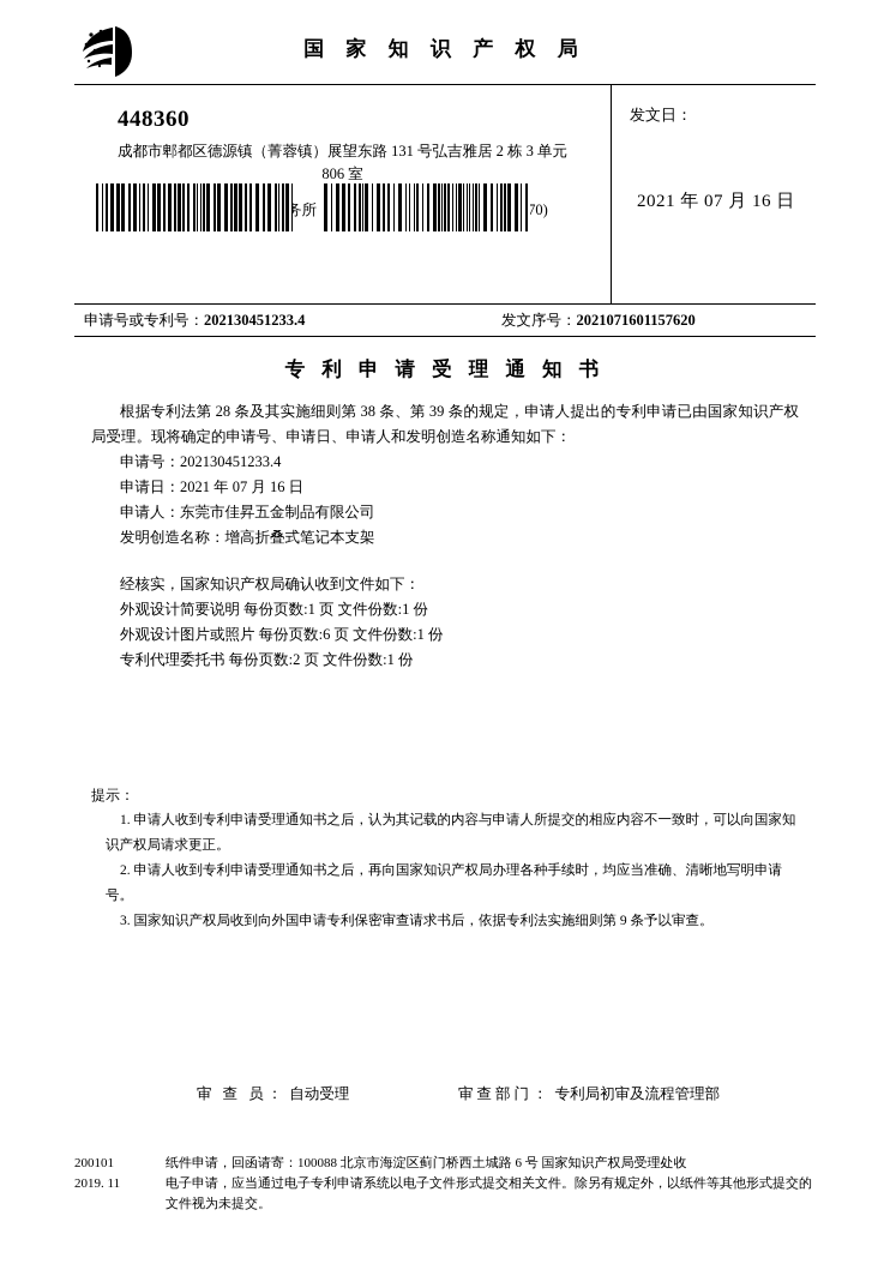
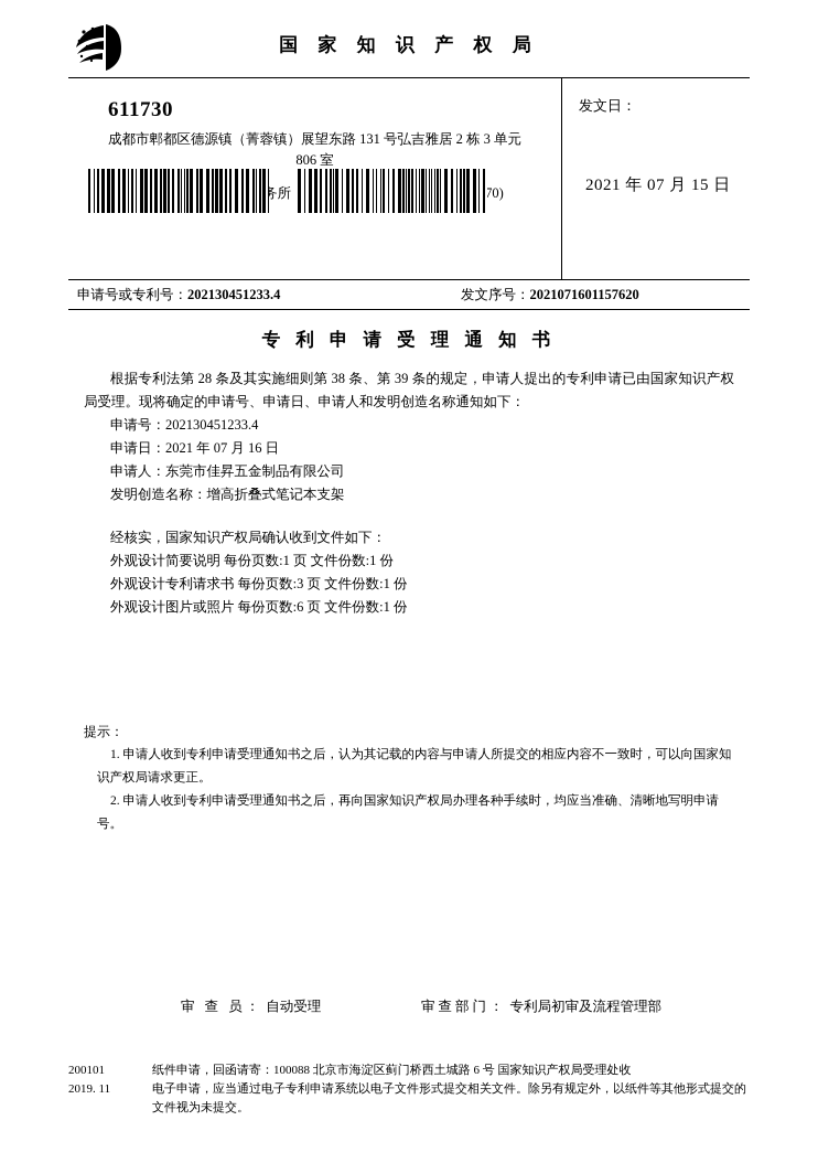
  国 家 知 识 产 权 局
- 448360
+ 611730
  成都市郫都区德源镇（菁蓉镇）展望东路 131 号弘吉雅居 2 栋 3 单元
  806 室
  发文日：
- 2021 年 07 月 16 日
+ 2021 年 07 月 15 日
  申请号或专利号：202130451233.4
  发文序号：2021071601157620
  专 利 申 请 受 理 通 知 书
  根据专利法第 28 条及其实施细则第 38 条、第 39 条的规定，申请人提出的专利申请已由国家知识产权局受理。现将确定的申请号、申请日、申请人和发明创造名称通知如下：
  申请号：202130451233.4
  申请日：2021 年 07 月 16 日
  申请人：东莞市佳昇五金制品有限公司
  发明创造名称：增高折叠式笔记本支架
  经核实，国家知识产权局确认收到文件如下：
  外观设计简要说明 每份页数:1 页 文件份数:1 份
+ 外观设计专利请求书 每份页数:3 页 文件份数:1 份
  外观设计图片或照片 每份页数:6 页 文件份数:1 份
- 专利代理委托书 每份页数:2 页 文件份数:1 份
  提示：
  1. 申请人收到专利申请受理通知书之后，认为其记载的内容与申请人所提交的相应内容不一致时，可以向国家知识产权局请求更正。
  2. 申请人收到专利申请受理通知书之后，再向国家知识产权局办理各种手续时，均应当准确、清晰地写明申请号。
- 3. 国家知识产权局收到向外国申请专利保密审查请求书后，依据专利法实施细则第 9 条予以审查。
  审 查 员： 自动受理
  审查部门： 专利局初审及流程管理部
  200101
  2019. 11
  纸件申请，回函请寄：100088 北京市海淀区蓟门桥西土城路 6 号 国家知识产权局受理处收
  电子申请，应当通过电子专利申请系统以电子文件形式提交相关文件。除另有规定外，以纸件等其他形式提交的
  文件视为未提交。
